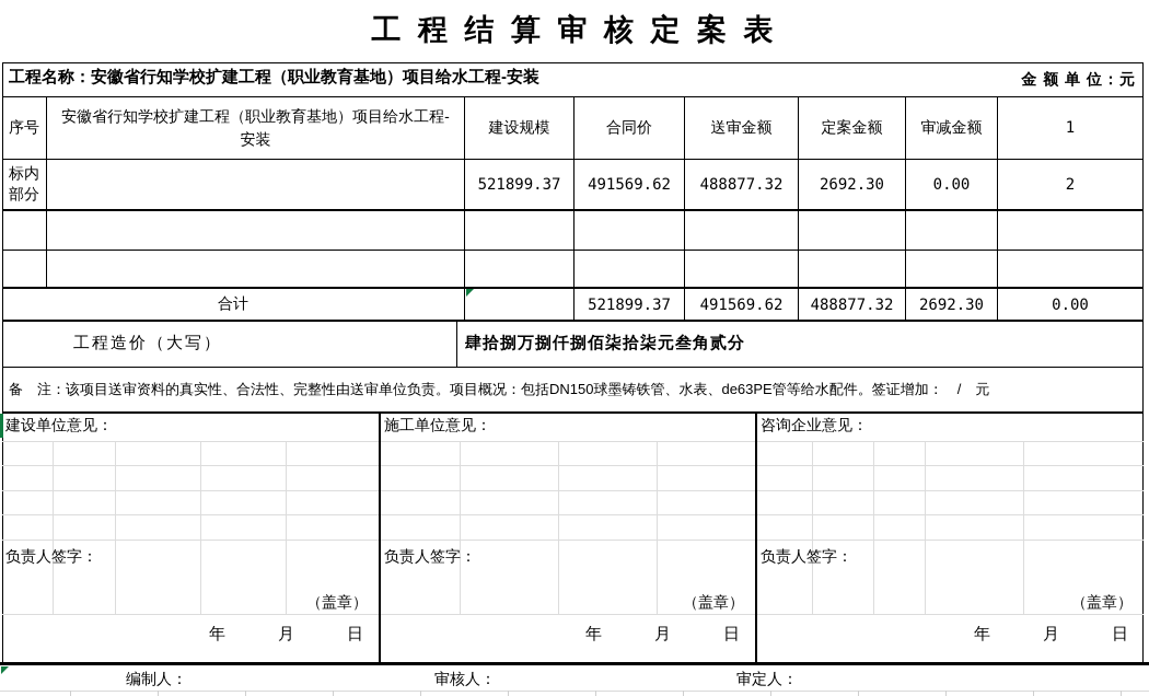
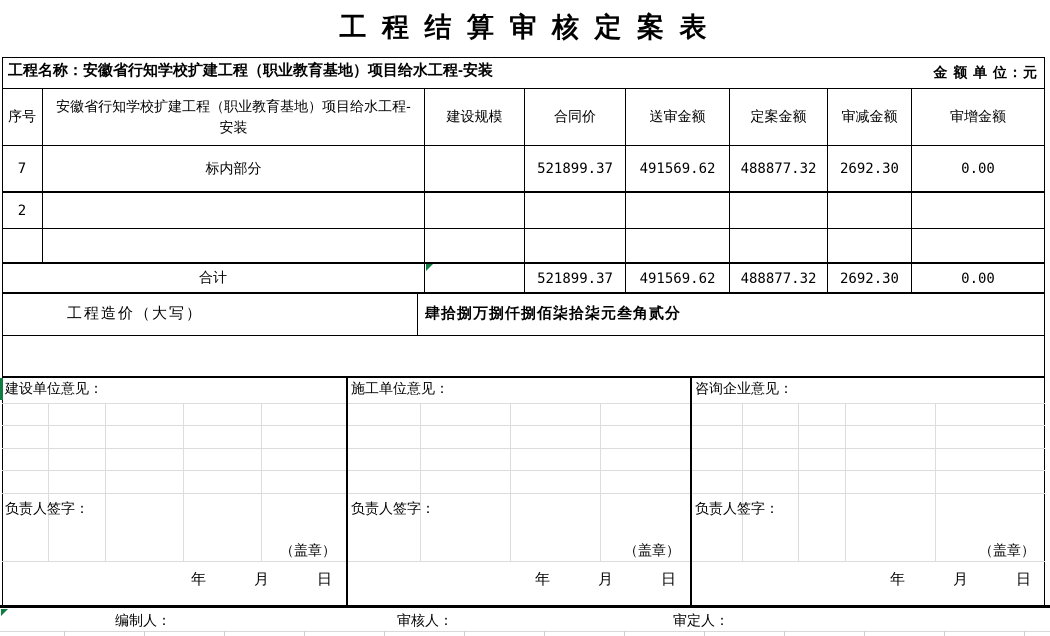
  工 程 结 算 审 核 定 案 表
  工程名称：安徽省行知学校扩建工程（职业教育基地）项目给水工程-安装
  金 额 单 位：元
  序号
  安徽省行知学校扩建工程（职业教育基地）项目给水工程-安装
  建设规模
  合同价
  送审金额
  定案金额
  审减金额
+ 审增金额
- 1
+ 7
  标内部分
  521899.37
  491569.62
  488877.32
  2692.30
  0.00
  2
  合计
  521899.37
  491569.62
  488877.32
  2692.30
  0.00
  工程造价（大写）
  肆拾捌万捌仟捌佰柒拾柒元叁角贰分
- 备 注：该项目送审资料的真实性、合法性、完整性由送审单位负责。项目概况：包括DN150球墨铸铁管、水表、de63PE管等给水配件。签证增加： / 元
  建设单位意见：
  负责人签字：
  （盖章）
  年
  月
  日
  施工单位意见：
  负责人签字：
  （盖章）
  年
  月
  日
  咨询企业意见：
  负责人签字：
  （盖章）
  年
  月
  日
  编制人：
  审核人：
  审定人：
